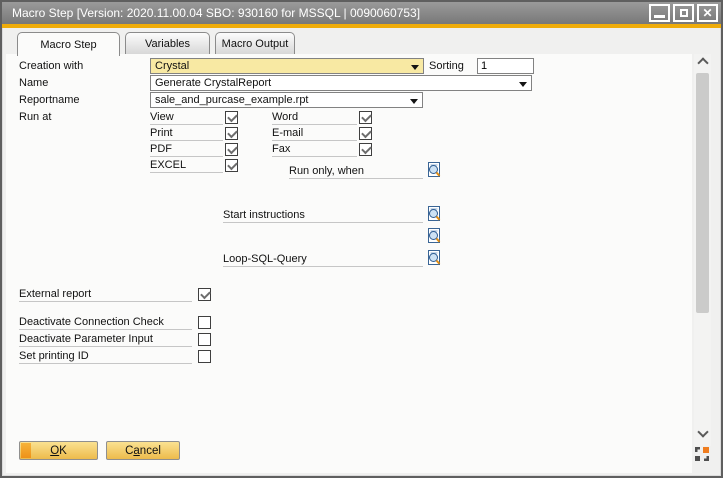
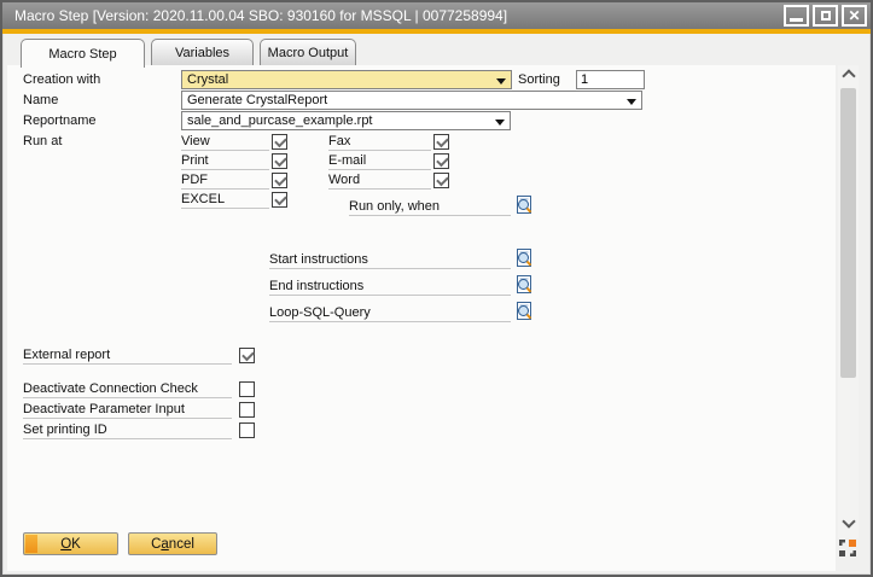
- Macro Step [Version: 2020.11.00.04 SBO: 930160 for MSSQL | 0090060753]
+ Macro Step [Version: 2020.11.00.04 SBO: 930160 for MSSQL | 0077258994]
  ✕
  Macro Step
  Variables
  Macro Output
  Creation with
  Crystal
  Sorting
  1
  Name
  Generate CrystalReport
  Reportname
  sale_and_purcase_example.rpt
  Run at
  View
  Print
  PDF
  EXCEL
- Word
+ Fax
  E-mail
- Fax
+ Word
  Run only, when
  Start instructions
+ End instructions
  Loop-SQL-Query
  External report
  Deactivate Connection Check
  Deactivate Parameter Input
  Set printing ID
  OK
  Cancel
